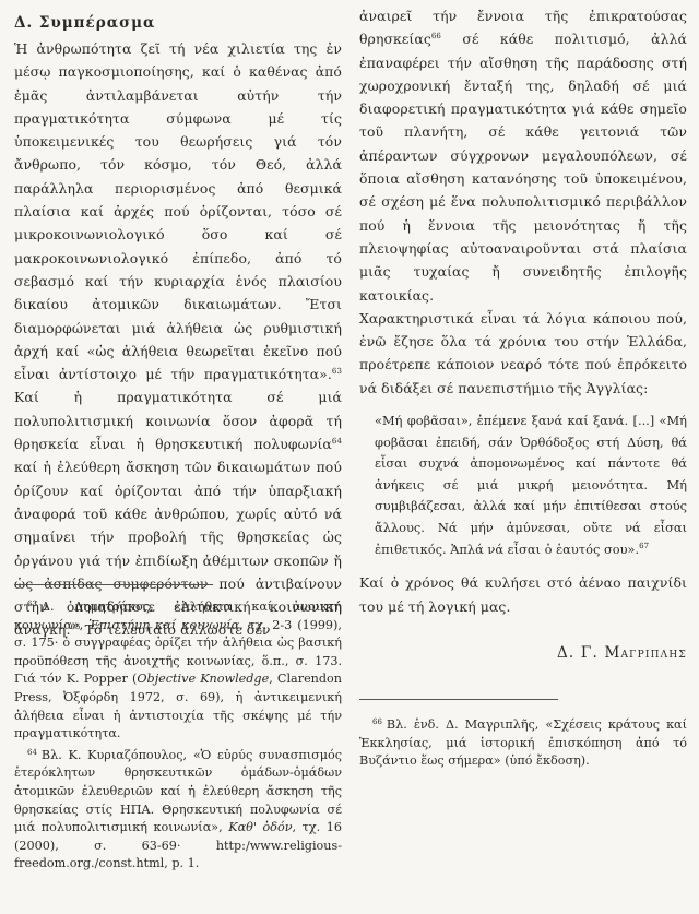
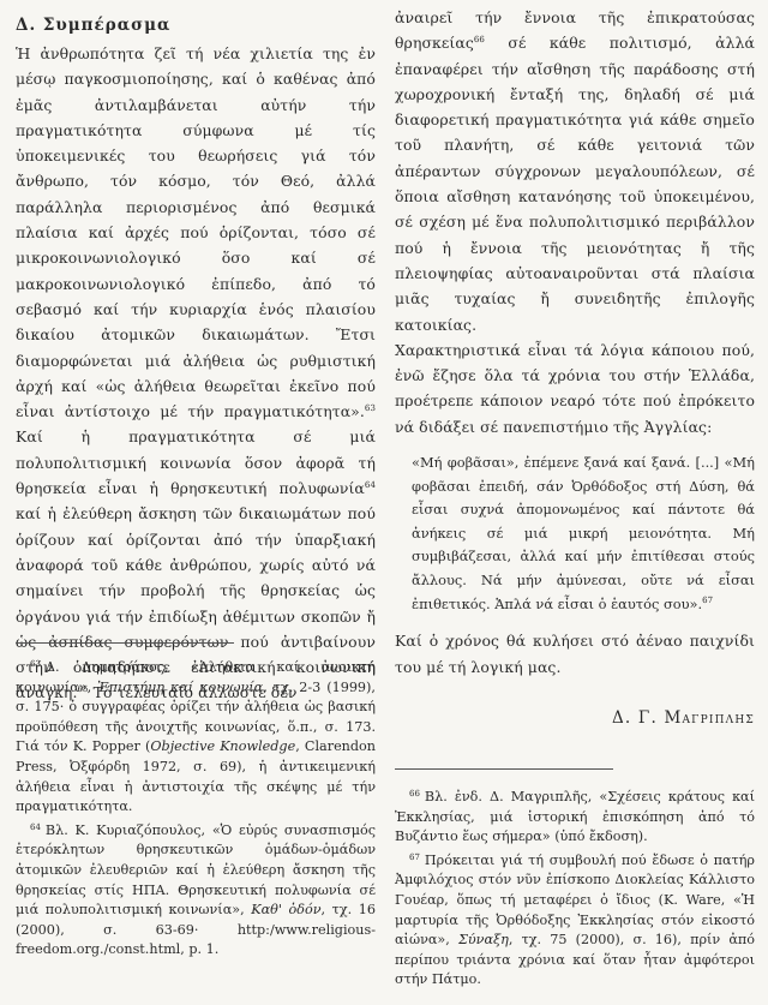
  Δ. Συμπέρασμα
  Ἡ ἀνθρωπότητα ζεῖ τή νέα χιλιετία της ἐν μέσῳ παγκοσμιοποίησης, καί ὁ καθένας ἀπό ἐμᾶς ἀντιλαμβάνεται αὐτήν τήν πραγματικότητα σύμφωνα μέ τίς ὑποκειμενικές του θεωρήσεις γιά τόν ἄνθρωπο, τόν κόσμο, τόν Θεό, ἀλλά παράλληλα περιορισμένος ἀπό θεσμικά πλαίσια καί ἀρχές πού ὁρίζονται, τόσο σέ μικροκοινωνιολογικό ὅσο καί σέ μακροκοινωνιολογικό ἐπίπεδο, ἀπό τό σεβασμό καί τήν κυριαρχία ἑνός πλαισίου δικαίου ἀτομικῶν δικαιωμάτων. Ἔτσι διαμορφώνεται μιά ἀλήθεια ὡς ρυθμιστική ἀρχή καί «ὡς ἀλήθεια θεωρεῖται ἐκεῖνο πού εἶναι ἀντίστοιχο μέ τήν πραγματικότητα».63 Καί ἡ πραγματικότητα σέ μιά πολυπολιτισμική κοινωνία ὅσον ἀφορᾶ τή θρησκεία εἶναι ἡ θρησκευτική πολυφωνία64 καί ἡ ἐλεύθερη ἄσκηση τῶν δικαιωμάτων πού ὁρίζουν καί ὁρίζονται ἀπό τήν ὑπαρξιακή ἀναφορά τοῦ κάθε ἀνθρώπου, χωρίς αὐτό νά σημαίνει τήν προβολή τῆς θρησκείας ὡς ὀργάνου γιά τήν ἐπιδίωξη ἀθέμιτων σκοπῶν ἤ πού ἀντιβαίνουν στήν ὁποιαδήποτε ἐπιτακτική κοινωνική ἀνάγκη.65 Τό τελευταῖο ἄλλωστε δέν
  63 Δ. Δημητράκος, «Ἀλήθεια καί ἀνοικτή κοινωνία», Ἐπιστήμη καί κοινωνία, τχ. 2-3 (1999), σ. 175· ὁ συγγραφέας ὁρίζει τήν ἀλήθεια ὡς βασική προϋπόθεση τῆς ἀνοιχτῆς κοινωνίας, ὅ.π., σ. 173. Γιά τόν K. Popper (Objective Knowledge, Clarendon Press, Ὀξφόρδη 1972, σ. 69), ἡ ἀντικειμενική ἀλήθεια εἶναι ἡ ἀντιστοιχία τῆς σκέψης μέ τήν πραγματικότητα.
  64 Βλ. Κ. Κυριαζόπουλος, «Ὁ εὐρύς συνασπισμός ἑτερόκλητων θρησκευτικῶν ὁμάδων-ὁμάδων ἀτομικῶν ἐλευθεριῶν καί ἡ ἐλεύθερη ἄσκηση τῆς θρησκείας στίς ΗΠΑ. Θρησκευτική πολυφωνία σέ μιά πολυπολιτισμική κοινωνία», Καθ' ὁδόν, τχ. 16 (2000), σ. 63-69· http:/www.religious-freedom.org./const.html, p. 1.
  ἀναιρεῖ τήν ἔννοια τῆς ἐπικρατούσας θρησκείας σέ κάθε πολιτισμό, ἀλλά ἐπαναφέρει τήν αἴσθηση τῆς παράδοσης στή χωροχρονική ἔνταξή της, δηλαδή σέ μιά διαφορετική πραγματικότητα γιά κάθε σημεῖο τοῦ πλανήτη, σέ κάθε γειτονιά τῶν ἀπέραντων σύγχρονων μεγαλουπόλεων, σέ ὅποια αἴσθηση κατανόησης τοῦ ὑποκειμένου, σέ σχέση μέ ἕνα πολυπολιτισμικό περιβάλλον πού ἡ ἔννοια τῆς μειονότητας ἤ τῆς πλειοψηφίας αὐτοαναιροῦνται στά πλαίσια μιᾶς τυχαίας ἤ συνειδητῆς ἐπιλογῆς κατοικίας.
  Χαρακτηριστικά εἶναι τά λόγια κάποιου πού, ἐνῶ ἔζησε ὅλα τά χρόνια του στήν Ἑλλάδα, προέτρεπε κάποιον νεαρό τότε πού ἐπρόκειτο νά διδάξει σέ πανεπιστήμιο τῆς Ἀγγλίας:
  «Μή φοβᾶσαι», ἐπέμενε ξανά καί ξανά. [...] «Μή φοβᾶσαι ἐπειδή, σάν Ὀρθόδοξος στή Δύση, θά εἶσαι συχνά ἀπομονωμένος καί πάντοτε θά ἀνήκεις σέ μιά μικρή μειονότητα. Μή συμβιβάζεσαι, ἀλλά καί μήν ἐπιτίθεσαι στούς ἄλλους. Νά μήν ἀμύνεσαι, οὔτε νά εἶσαι ἐπιθετικός. Ἁπλά νά εἶσαι ὁ ἑαυτός σου».67
  Καί ὁ χρόνος θά κυλήσει στό ἀέναο παιχνίδι του μέ τή λογική μας.
  Δ. Γ. Μαγριπλης
  66 Βλ. ἐνδ. Δ. Μαγριπλῆς, «Σχέσεις κράτους καί Ἐκκλησίας, μιά ἱστορική ἐπισκόπηση ἀπό τό Βυζάντιο ἕως σήμερα» (ὑπό ἔκδοση).
+ 67 Πρόκειται γιά τή συμβουλή πού ἔδωσε ὁ πατήρ Ἀμφιλόχιος στόν νῦν ἐπίσκοπο Διοκλείας Κάλλιστο Γουέαρ, ὅπως τή μεταφέρει ὁ ἴδιος (K. Ware, «Ἡ μαρτυρία τῆς Ὀρθόδοξης Ἐκκλησίας στόν εἰκοστό αἰώνα», Σύναξη, τχ. 75 (2000), σ. 16), πρίν ἀπό περίπου τριάντα χρόνια καί ὅταν ἦταν ἀμφότεροι στήν Πάτμο.
